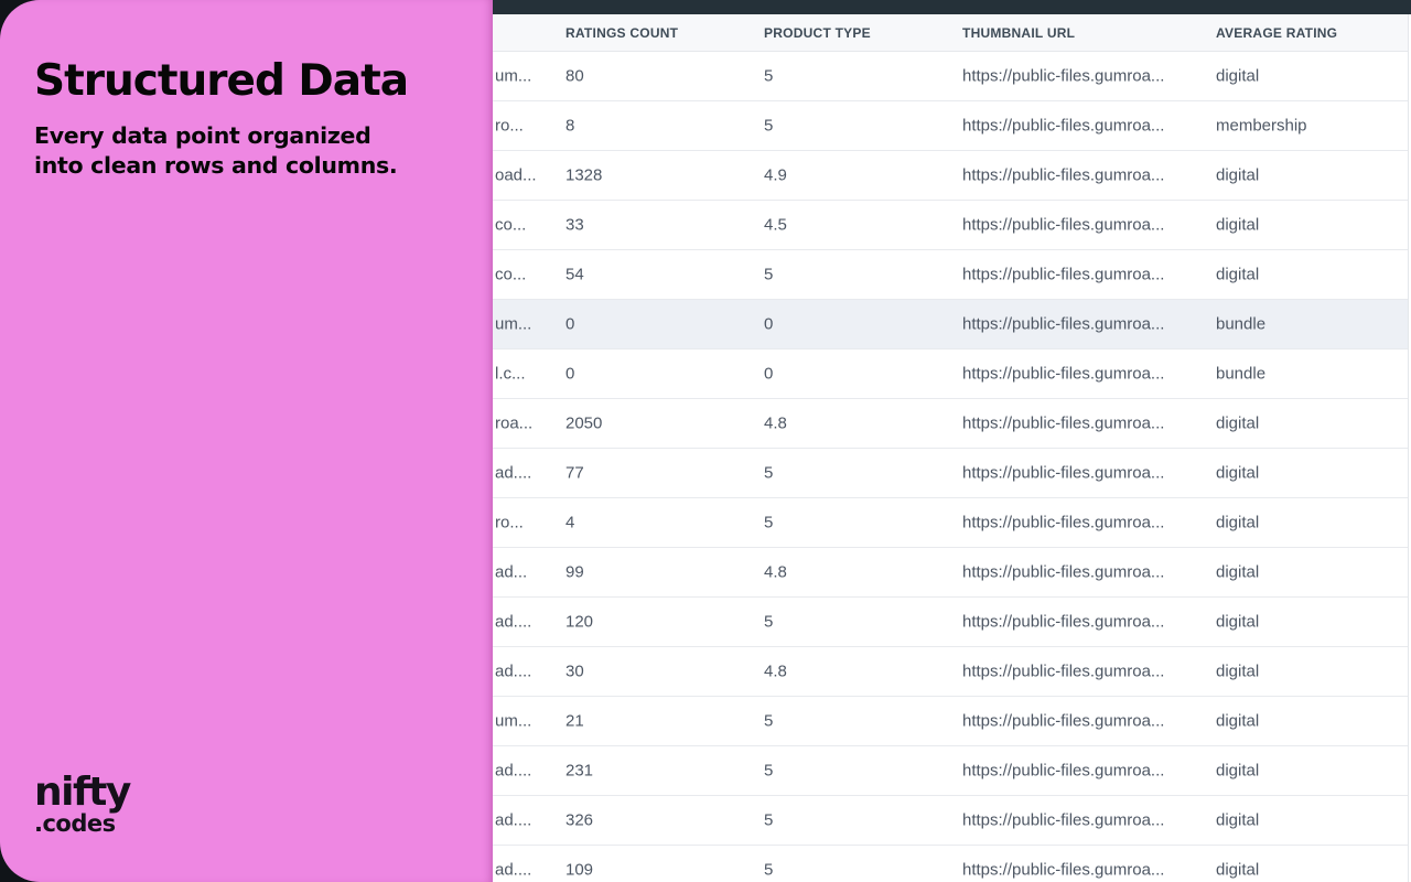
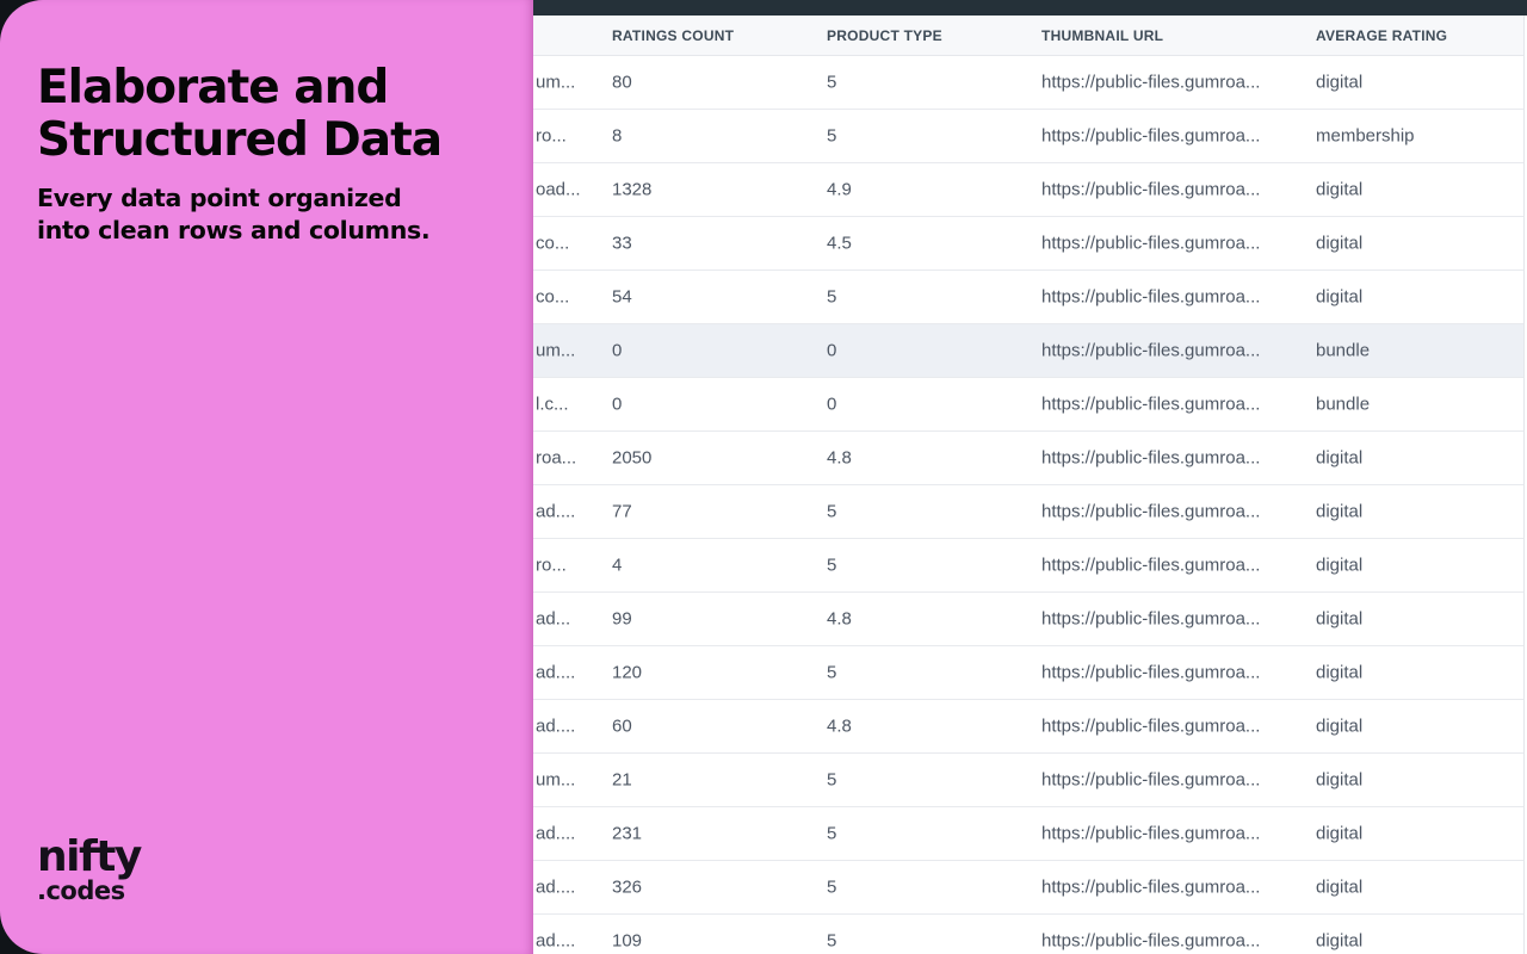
  RATINGS COUNT
  PRODUCT TYPE
  THUMBNAIL URL
  AVERAGE RATING
  um...
  80
  5
  https://public-files.gumroa...
  digital
  ro...
  8
  5
  https://public-files.gumroa...
  membership
  oad...
  1328
  4.9
  https://public-files.gumroa...
  digital
  co...
  33
  4.5
  https://public-files.gumroa...
  digital
  co...
  54
  5
  https://public-files.gumroa...
  digital
  um...
  0
  0
  https://public-files.gumroa...
  bundle
  l.c...
  0
  0
  https://public-files.gumroa...
  bundle
  roa...
  2050
  4.8
  https://public-files.gumroa...
  digital
  ad....
  77
  5
  https://public-files.gumroa...
  digital
  ro...
  4
  5
  https://public-files.gumroa...
  digital
  ad...
  99
  4.8
  https://public-files.gumroa...
  digital
  ad....
  120
  5
  https://public-files.gumroa...
  digital
  ad....
- 30
+ 60
  4.8
  https://public-files.gumroa...
  digital
  um...
  21
  5
  https://public-files.gumroa...
  digital
  ad....
  231
  5
  https://public-files.gumroa...
  digital
  ad....
  326
  5
  https://public-files.gumroa...
  digital
  ad....
  109
  5
  https://public-files.gumroa...
  digital
+ Elaborate and
  Structured Data
  Every data point organized into clean rows and columns.
  nifty
  .codes
